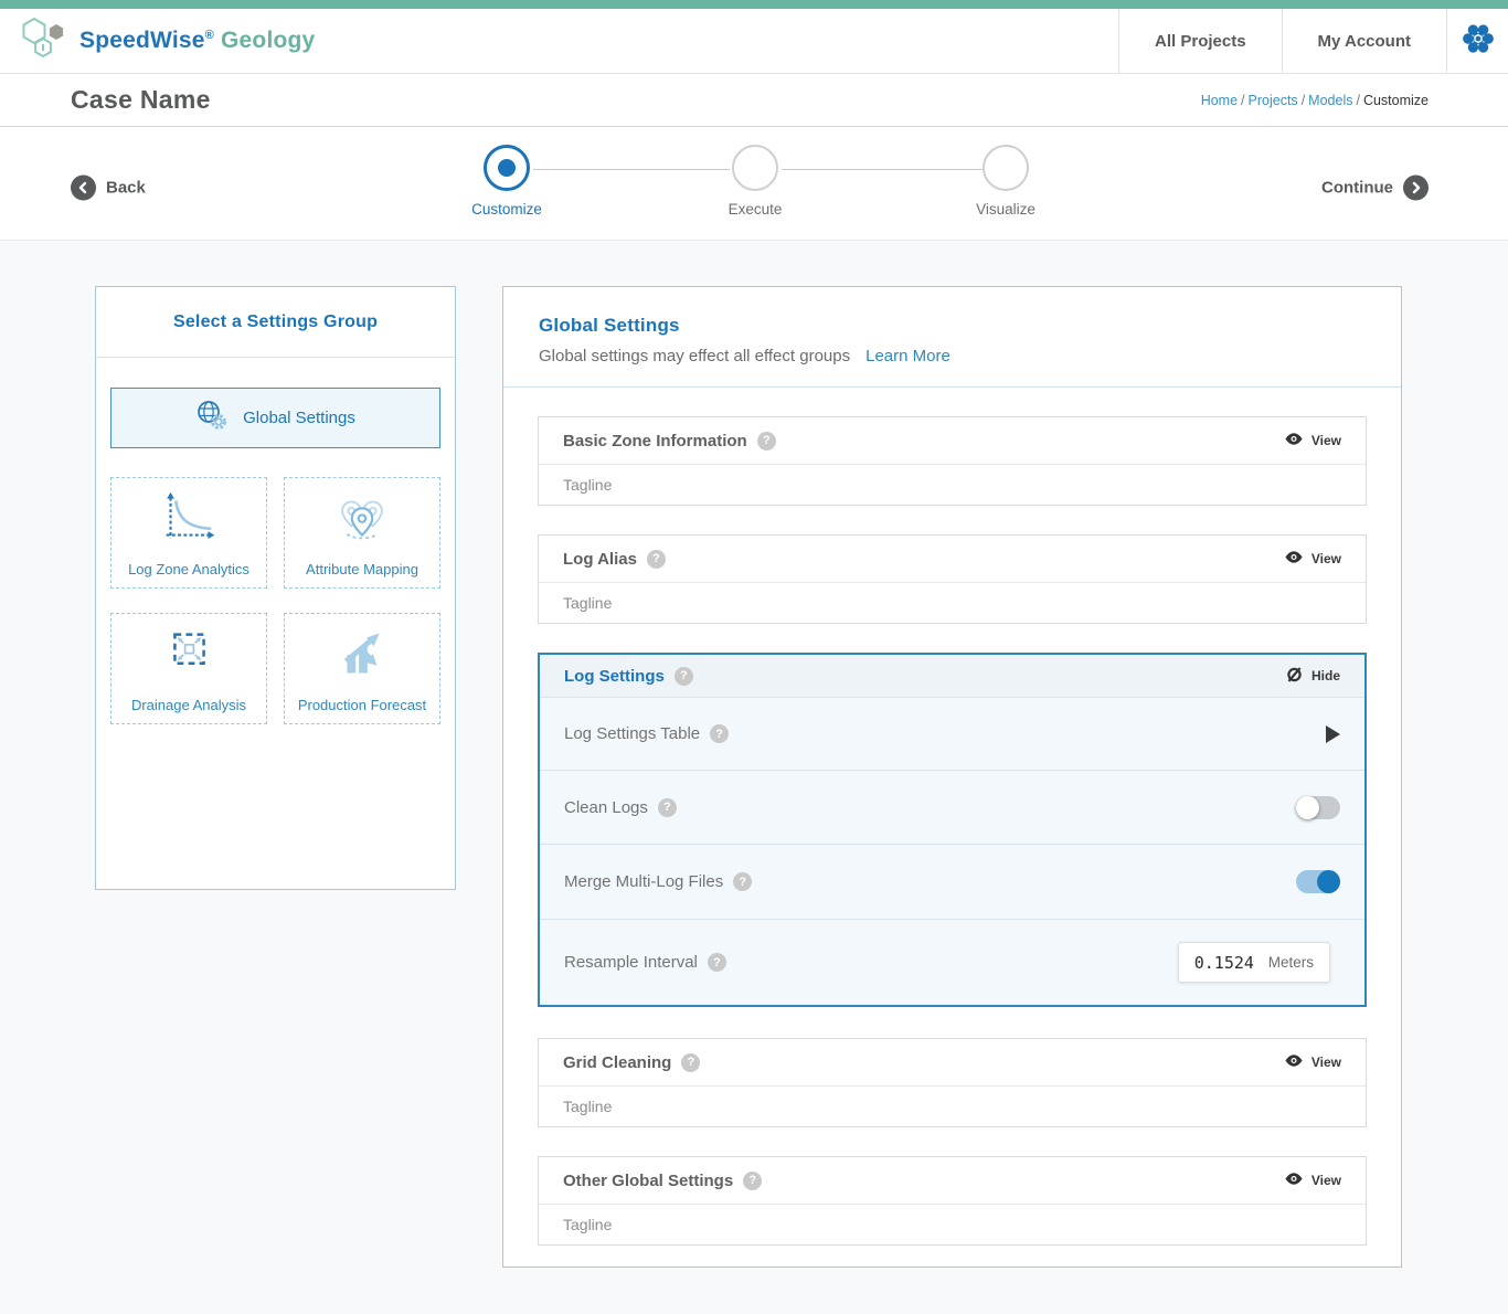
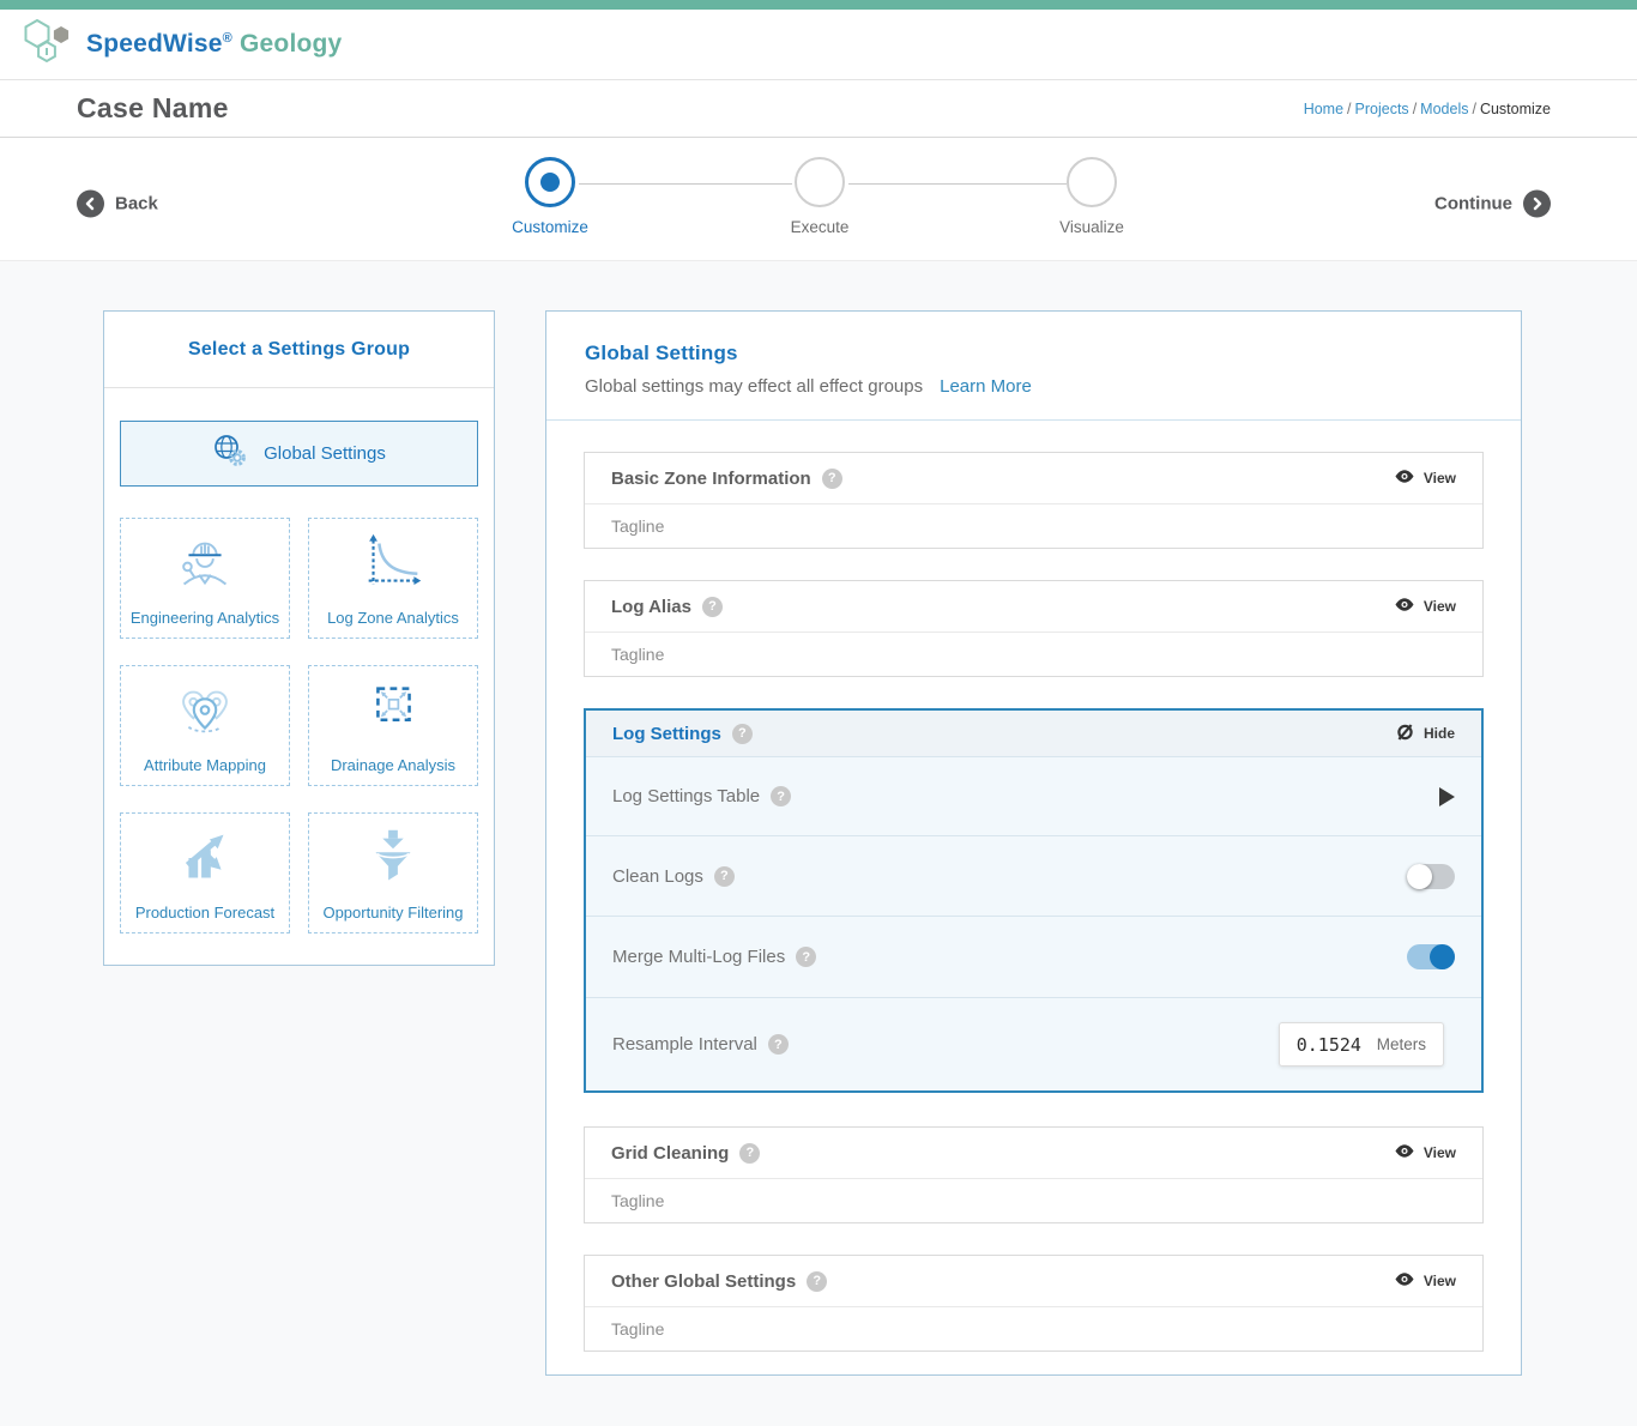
  SpeedWise® Geology
- All Projects
- My Account
  Case Name
  Home / Projects / Models / Customize
  Back
  Customize
  Execute
  Visualize
  Continue
  Select a Settings Group
  Global Settings
+ Engineering Analytics
  Log Zone Analytics
  Attribute Mapping
  Drainage Analysis
  Production Forecast
+ Opportunity Filtering
  Global Settings
  Global settings may effect all effect groups
  Learn More
  Basic Zone Information
  ?
  View
  Tagline
  Log Alias
  ?
  View
  Tagline
  Log Settings
  ?
  Hide
  Log Settings Table
  ?
  Clean Logs
  ?
  Merge Multi-Log Files
  ?
  Resample Interval
  ?
  0.1524
  Meters
  Grid Cleaning
  ?
  View
  Tagline
  Other Global Settings
  ?
  View
  Tagline
